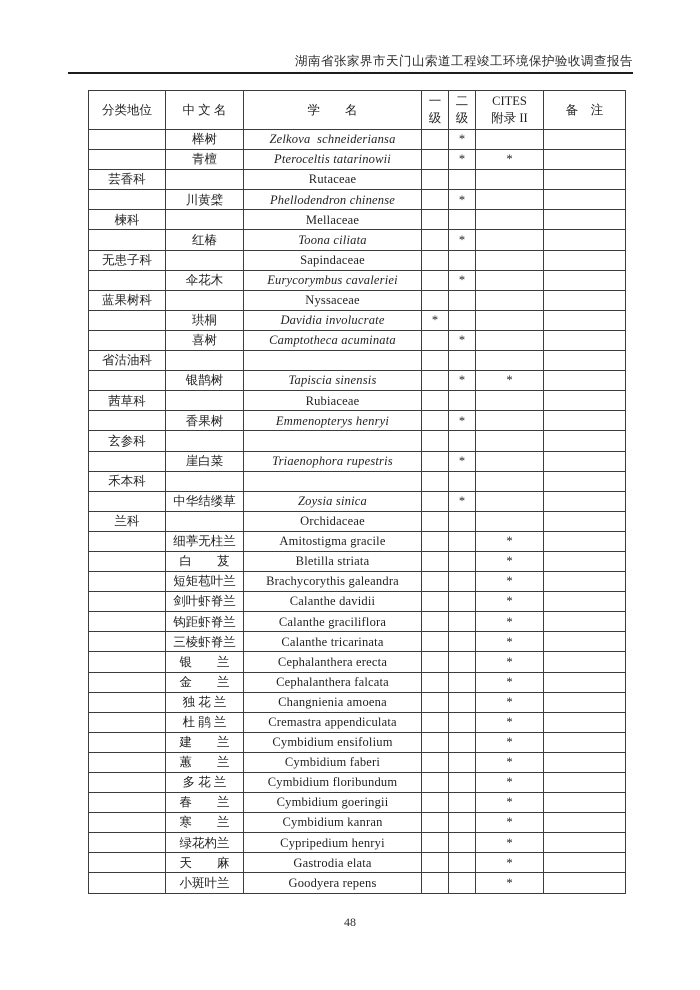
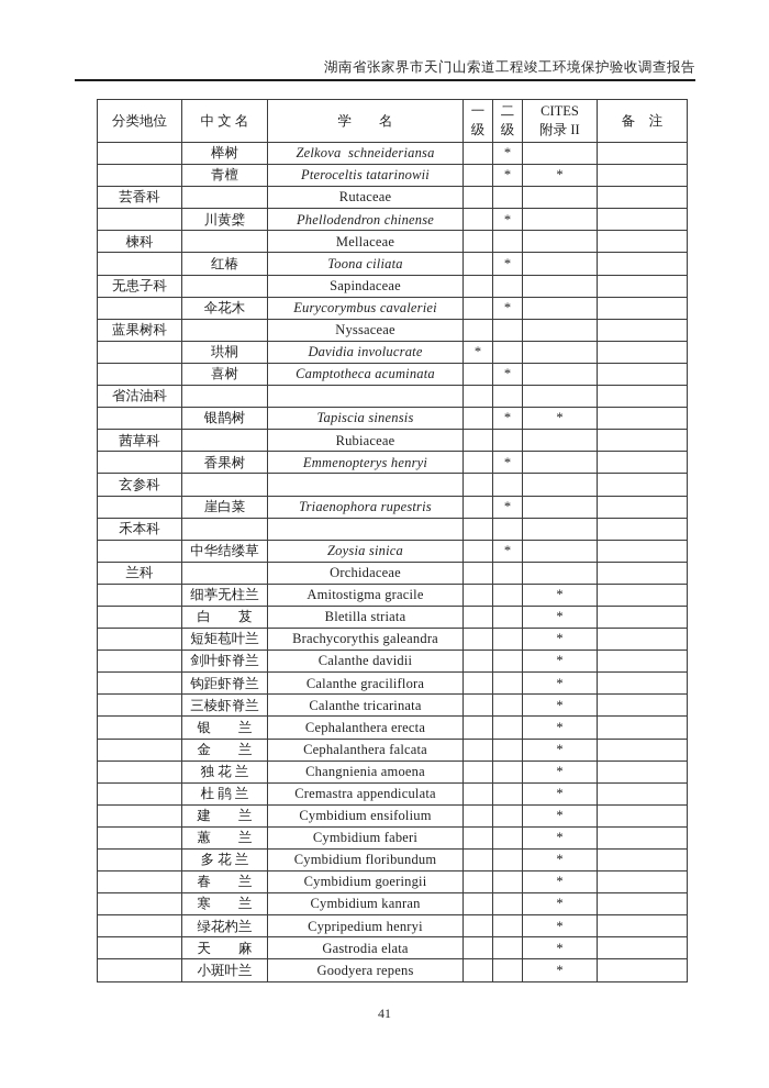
  湖南省张家界市天门山索道工程竣工环境保护验收调查报告
  分类地位	中 文 名	学 名	一 级	二 级	CITES 附录 II	备 注
  	榉树	Zelkova schneideriansa		*
  	青檀	Pteroceltis tatarinowii		*	*
  芸香科		Rutaceae
  	川黄檗	Phellodendron chinense		*
  楝科		Mellaceae
  	红椿	Toona ciliata		*
  无患子科		Sapindaceae
  	伞花木	Eurycorymbus cavaleriei		*
  蓝果树科		Nyssaceae
  	珙桐	Davidia involucrate	*
  	喜树	Camptotheca acuminata		*
  省沽油科
  	银鹊树	Tapiscia sinensis		*	*
  茜草科		Rubiaceae
  	香果树	Emmenopterys henryi		*
  玄参科
  	崖白菜	Triaenophora rupestris		*
  禾本科
  	中华结缕草	Zoysia sinica		*
  兰科		Orchidaceae
  	细葶无柱兰	Amitostigma gracile			*
  	白 芨	Bletilla striata			*
  	短矩苞叶兰	Brachycorythis galeandra			*
  	剑叶虾脊兰	Calanthe davidii			*
  	钩距虾脊兰	Calanthe graciliflora			*
  	三棱虾脊兰	Calanthe tricarinata			*
  	银 兰	Cephalanthera erecta			*
  	金 兰	Cephalanthera falcata			*
  	独 花 兰	Changnienia amoena			*
  	杜 鹃 兰	Cremastra appendiculata			*
  	建 兰	Cymbidium ensifolium			*
  	蕙 兰	Cymbidium faberi			*
  	多 花 兰	Cymbidium floribundum			*
  	春 兰	Cymbidium goeringii			*
  	寒 兰	Cymbidium kanran			*
  	绿花杓兰	Cypripedium henryi			*
  	天 麻	Gastrodia elata			*
  	小斑叶兰	Goodyera repens			*
- 48
+ 41
